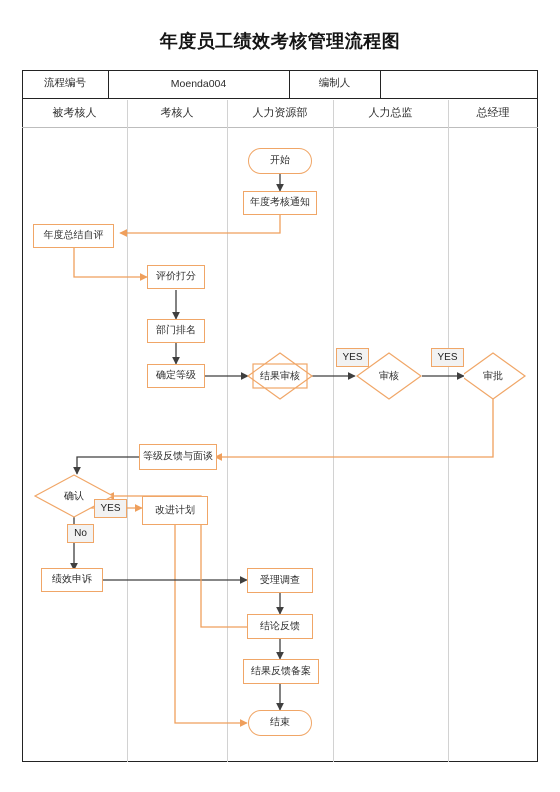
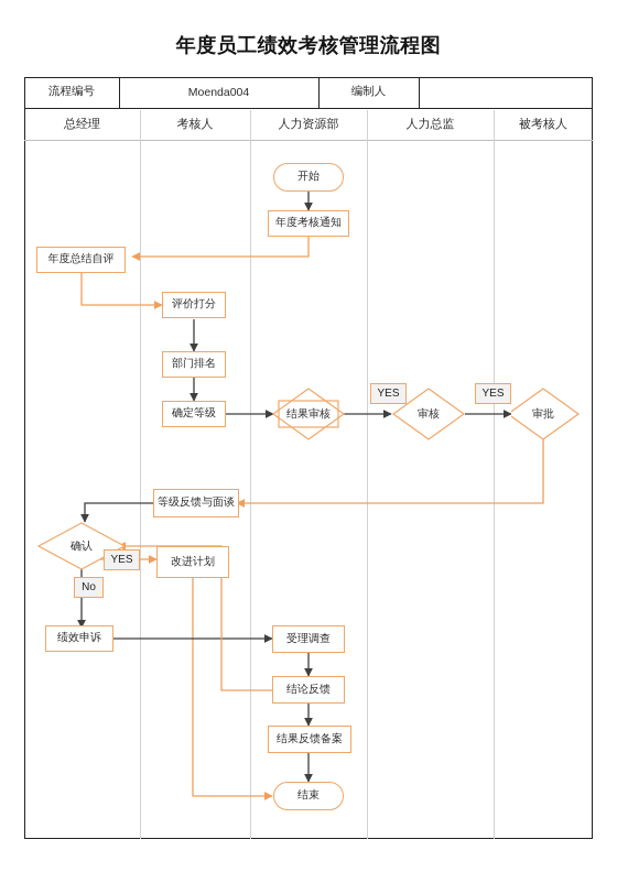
  年度员工绩效考核管理流程图
  流程编号
  Moenda004
  编制人
- 被考核人
+ 总经理
  考核人
  人力资源部
  人力总监
- 总经理
+ 被考核人
  开始
  年度考核通知
  年度总结自评
  评价打分
  部门排名
  确定等级
  结果审核
  审核
  审批
  YES
  YES
  等级反馈与面谈
  确认
  YES
  No
  改进计划
  绩效申诉
  受理调查
  结论反馈
  结果反馈备案
  结束
